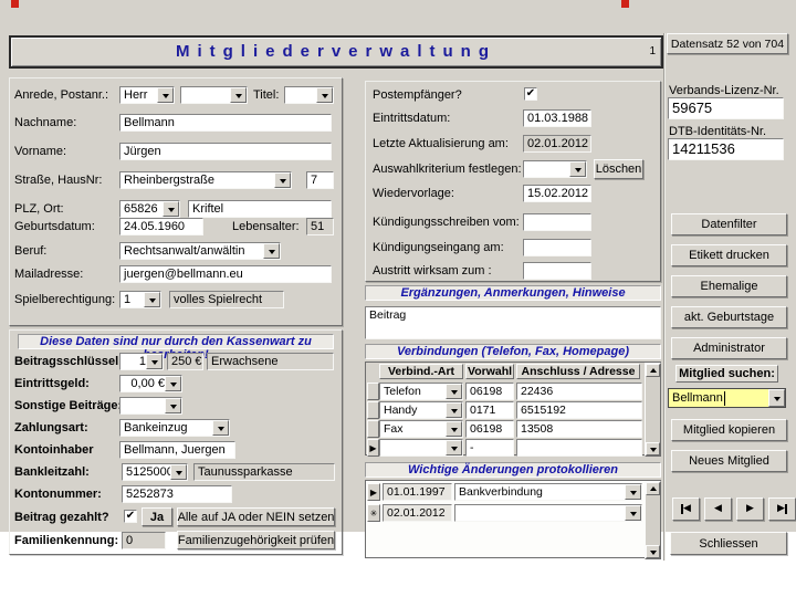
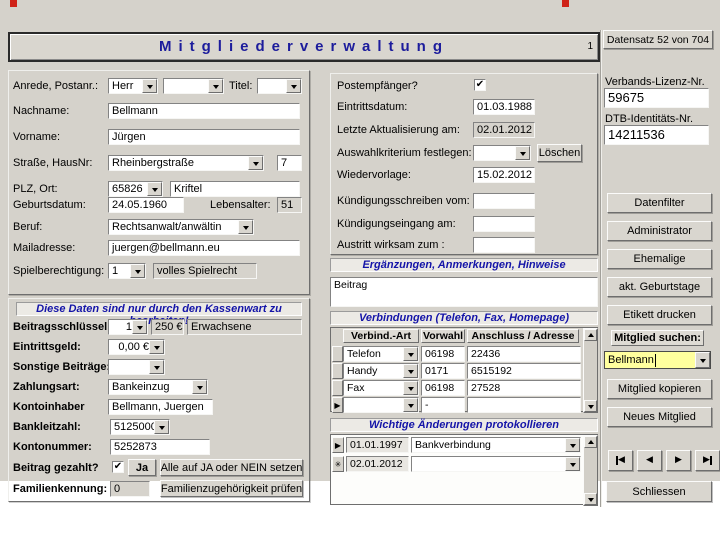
  Mitgliederverwaltung
  1
  Datensatz 52 von 704
  Anrede, Postanr.:
  Herr
  Titel:
  Nachname:
  Bellmann
  Vorname:
  Jürgen
  Straße, HausNr:
  Rheinbergstraße
  7
  PLZ, Ort:
  65826
  Kriftel
  Geburtsdatum:
  24.05.1960
  Lebensalter:
  51
  Beruf:
  Rechtsanwalt/anwältin
  Mailadresse:
  juergen@bellmann.eu
  Spielberechtigung:
  1
  volles Spielrecht
  Diese Daten sind nur durch den Kassenwart zu
  Beitragsschlüssel
  1
  250 €
  Erwachsene
  Eintrittsgeld:
  0,00 €
  Sonstige Beiträge
  Zahlungsart:
  Bankeinzug
  Kontoinhaber
  Bellmann, Juergen
  Bankleitzahl:
  512500
- Taunussparkasse
  Kontonummer:
  5252873
  Beitrag gezahlt?
  ✔
  Ja
  Alle auf JA oder NEIN setzen
  Familienkennung:
  0
  Familienzugehörigkeit prüfen
  Postempfänger?
  ✔
  Eintrittsdatum:
  01.03.1988
  Letzte Aktualisierung am:
  02.01.2012
  Auswahlkriterium festlegen:
  Löschen
  Wiedervorlage:
  15.02.2012
  Kündigungsschreiben vom:
  Kündigungseingang am:
  Austritt wirksam zum :
  Ergänzungen, Anmerkungen, Hinweise
  Beitrag
  Verbindungen (Telefon, Fax, Homepage)
  Verbind.-Art
  Vorwahl
  Anschluss / Adresse
  Telefon
  06198
  22436
  Handy
  0171
  6515192
  Fax
  06198
- 13508
+ 27528
  ▶
  -
  Wichtige Änderungen protokollieren
  ▶
  01.01.1997
  Bankverbindung
  ✳
  02.01.2012
  Verbands-Lizenz-Nr.
  59675
  DTB-Identitäts-Nr.
  14211536
  Datenfilter
- Etikett drucken
+ Administrator
  Ehemalige
  akt. Geburtstage
- Administrator
+ Etikett drucken
  Mitglied suchen:
  Bellmann
  Mitglied kopieren
  Neues Mitglied
  ◀
  ◀
  ▶
  ▶
  Schliessen
